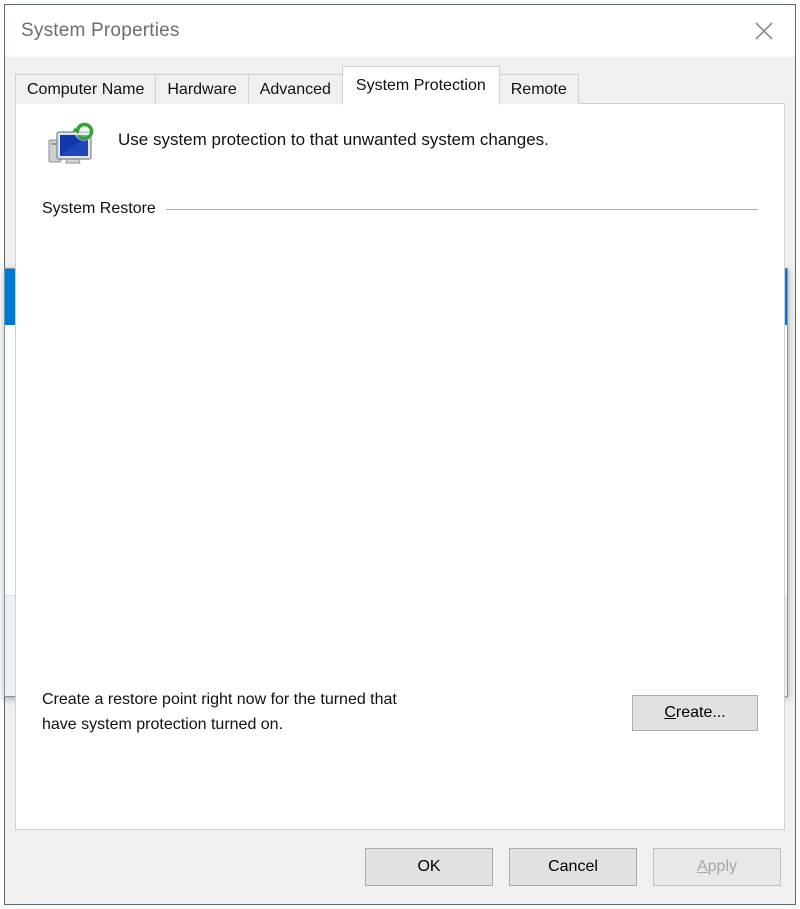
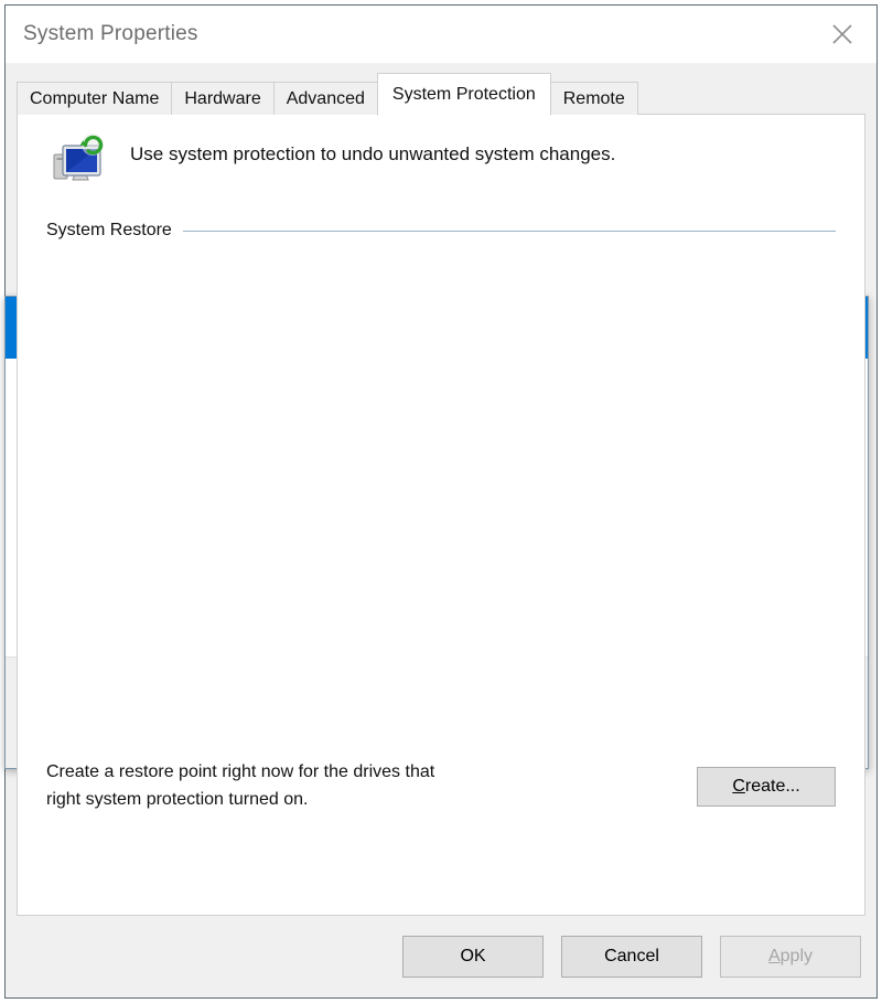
  System Properties
  Computer Name
  Hardware
  Advanced
  System Protection
  Remote
- Use system protection to that unwanted system changes.
+ Use system protection to undo unwanted system changes.
  System Restore
- Create a restore point right now for the turned that
+ Create a restore point right now for the drives that
- have system protection turned on.
+ right system protection turned on.
  Create...
  OK
  Cancel
  Apply
